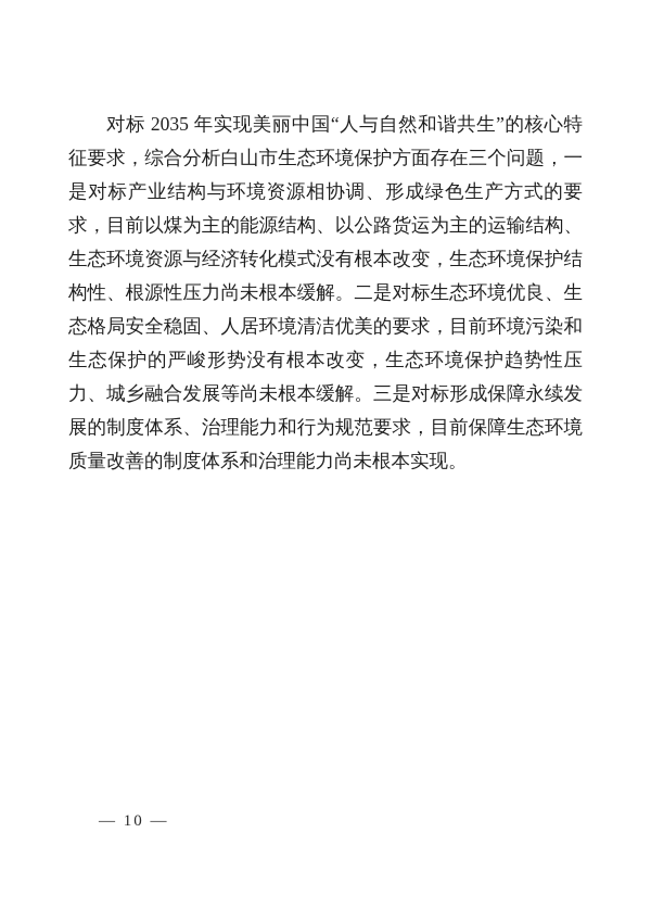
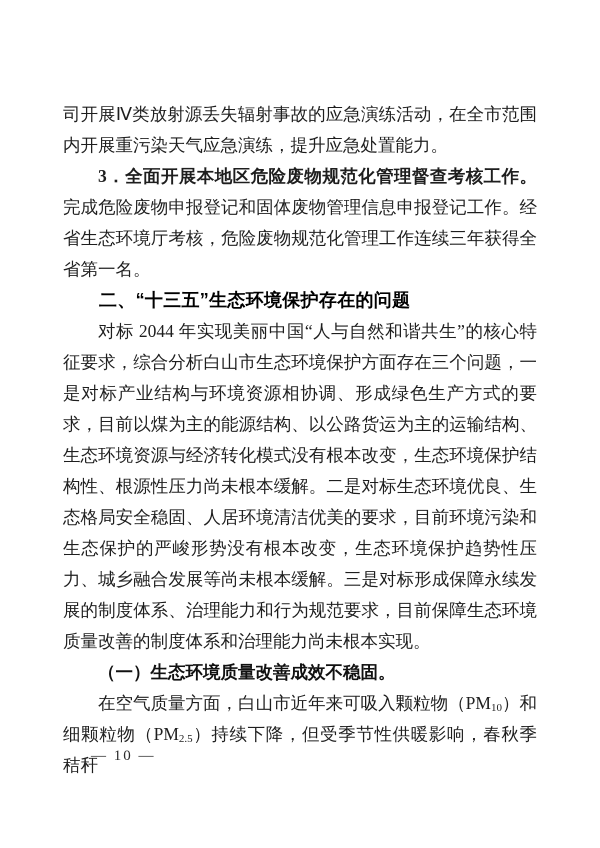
+ 司开展Ⅳ类放射源丢失辐射事故的应急演练活动，在全市范围内开展重污染天气应急演练，提升应急处置能力。
+ 3．全面开展本地区危险废物规范化管理督查考核工作。完成危险废物申报登记和固体废物管理信息申报登记工作。经省生态环境厅考核，危险废物规范化管理工作连续三年获得全省第一名。
+ 二、“十三五”生态环境保护存在的问题
- 对标 2035 年实现美丽中国“人与自然和谐共生”的核心特征要求，综合分析白山市生态环境保护方面存在三个问题，一是对标产业结构与环境资源相协调、形成绿色生产方式的要求，目前以煤为主的能源结构、以公路货运为主的运输结构、生态环境资源与经济转化模式没有根本改变，生态环境保护结构性、根源性压力尚未根本缓解。二是对标生态环境优良、生态格局安全稳固、人居环境清洁优美的要求，目前环境污染和生态保护的严峻形势没有根本改变，生态环境保护趋势性压力、城乡融合发展等尚未根本缓解。三是对标形成保障永续发展的制度体系、治理能力和行为规范要求，目前保障生态环境质量改善的制度体系和治理能力尚未根本实现。
+ 对标 2044 年实现美丽中国“人与自然和谐共生”的核心特征要求，综合分析白山市生态环境保护方面存在三个问题，一是对标产业结构与环境资源相协调、形成绿色生产方式的要求，目前以煤为主的能源结构、以公路货运为主的运输结构、生态环境资源与经济转化模式没有根本改变，生态环境保护结构性、根源性压力尚未根本缓解。二是对标生态环境优良、生态格局安全稳固、人居环境清洁优美的要求，目前环境污染和生态保护的严峻形势没有根本改变，生态环境保护趋势性压力、城乡融合发展等尚未根本缓解。三是对标形成保障永续发展的制度体系、治理能力和行为规范要求，目前保障生态环境质量改善的制度体系和治理能力尚未根本实现。
+ （一）生态环境质量改善成效不稳固。
+ 在空气质量方面，白山市近年来可吸入颗粒物（PM10）和细颗粒物（PM2.5）持续下降，但受季节性供暖影响，春秋季秸秆
  — 10 —
